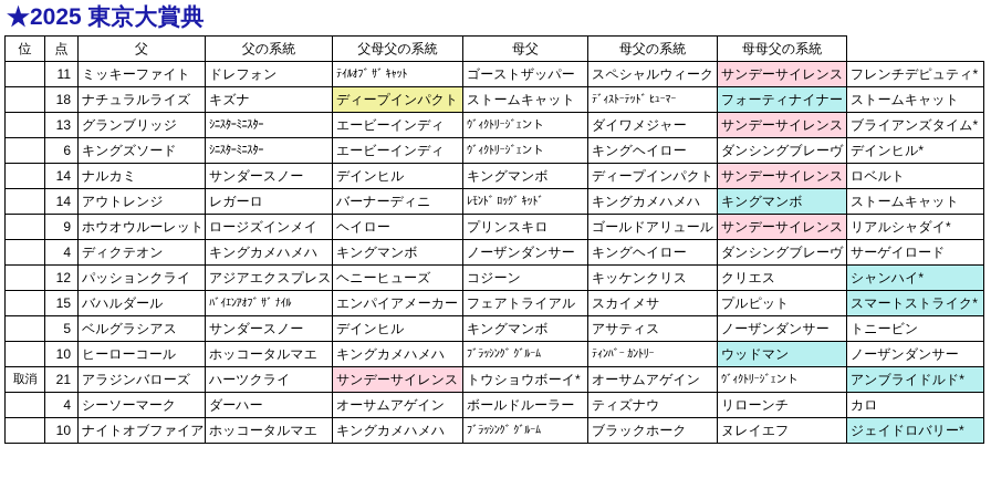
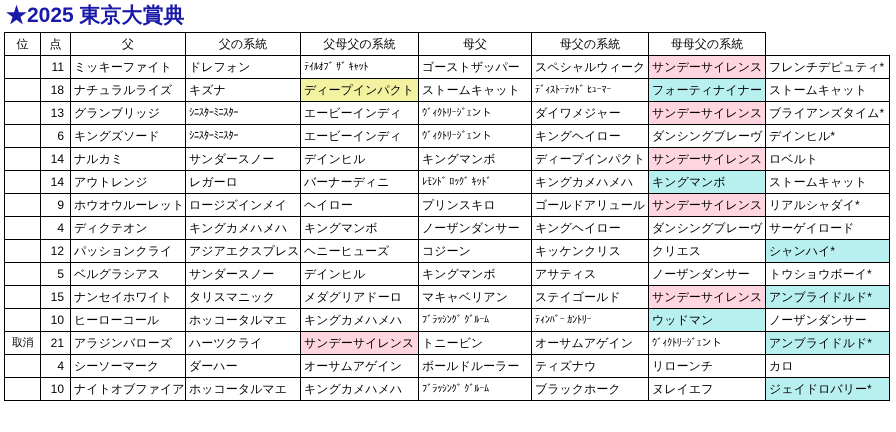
  ★2025 東京大賞典
  位	点	父	父の系統	父母父の系統	母父	母父の系統	母母父の系統
  	11	ミッキーファイト	ドレフォン	ﾃｲﾙｵﾌﾞ ｻﾞ ｷｬｯﾄ	ゴーストザッパー	スペシャルウィーク	サンデーサイレンス	フレンチデピュティ*
  	18	ナチュラルライズ	キズナ	ディープインパクト	ストームキャット	ﾃﾞｨｽﾄｰﾃｯﾄﾞ ﾋｭｰﾏｰ	フォーティナイナー	ストームキャット
  	13	グランブリッジ	ｼﾆｽﾀｰﾐﾆｽﾀｰ	エービーインディ	ｳﾞｨｸﾄﾘｰｼﾞｪント	ダイワメジャー	サンデーサイレンス	ブライアンズタイム*
  	6	キングズソード	ｼﾆｽﾀｰﾐﾆｽﾀｰ	エービーインディ	ｳﾞｨｸﾄﾘｰｼﾞｪント	キングヘイロー	ダンシングブレーヴ	デインヒル*
  	14	ナルカミ	サンダースノー	デインヒル	キングマンボ	ディープインパクト	サンデーサイレンス	ロベルト
  	14	アウトレンジ	レガーロ	バーナーディニ	ﾚﾓﾝﾄﾞ ﾛｯｸﾞ ｷｯﾄﾞ	キングカメハメハ	キングマンボ	ストームキャット
  	9	ホウオウルーレット	ロージズインメイ	ヘイロー	プリンスキロ	ゴールドアリュール	サンデーサイレンス	リアルシャダイ*
  	4	ディクテオン	キングカメハメハ	キングマンボ	ノーザンダンサー	キングヘイロー	ダンシングブレーヴ	サーゲイロード
  	12	パッションクライ	アジアエクスプレス	ヘニーヒューズ	コジーン	キッケンクリス	クリエス	シャンハイ*
- 	15	バハルダール	ﾊﾞｲｴﾝｱｵﾌﾞ ｻﾞ ﾅｲﾙ	エンパイアメーカー	フェアトライアル	スカイメサ	プルピット	スマートストライク*
- 	5	ベルグラシアス	サンダースノー	デインヒル	キングマンボ	アサティス	ノーザンダンサー	トニービン
+ 	5	ベルグラシアス	サンダースノー	デインヒル	キングマンボ	アサティス	ノーザンダンサー	トウショウボーイ*
+ 	15	ナンセイホワイト	タリスマニック	メダグリアドーロ	マキャベリアン	ステイゴールド	サンデーサイレンス	アンブライドルド*
  	10	ヒーローコール	ホッコータルマエ	キングカメハメハ	ﾌﾞﾗｯｼﾝｸﾞ ｸﾞﾙｰﾑ	ﾃｨﾝﾊﾞｰ ｶﾝﾄﾘｰ	ウッドマン	ノーザンダンサー
- 取消	21	アラジンバローズ	ハーツクライ	サンデーサイレンス	トウショウボーイ*	オーサムアゲイン	ｳﾞｨｸﾄﾘｰｼﾞｪント	アンブライドルド*
+ 取消	21	アラジンバローズ	ハーツクライ	サンデーサイレンス	トニービン	オーサムアゲイン	ｳﾞｨｸﾄﾘｰｼﾞｪント	アンブライドルド*
  	4	シーソーマーク	ダーハー	オーサムアゲイン	ボールドルーラー	ティズナウ	リローンチ	カロ
  	10	ナイトオブファイア	ホッコータルマエ	キングカメハメハ	ﾌﾞﾗｯｼﾝｸﾞ ｸﾞﾙｰﾑ	ブラックホーク	ヌレイエフ	ジェイドロバリー*
